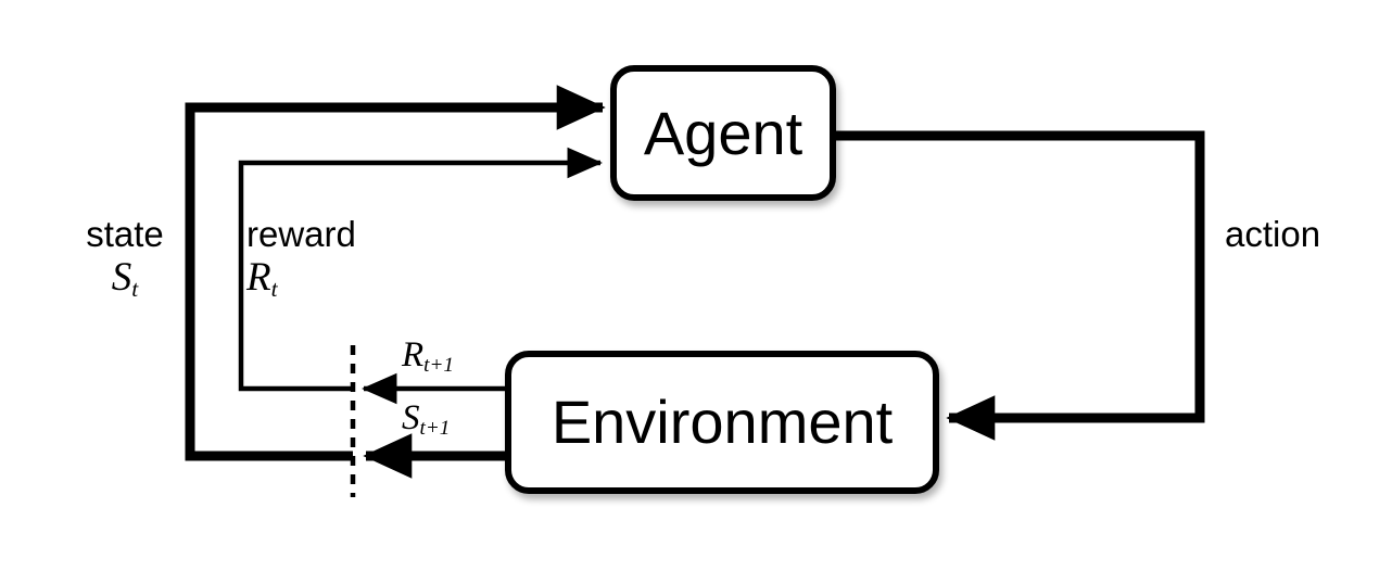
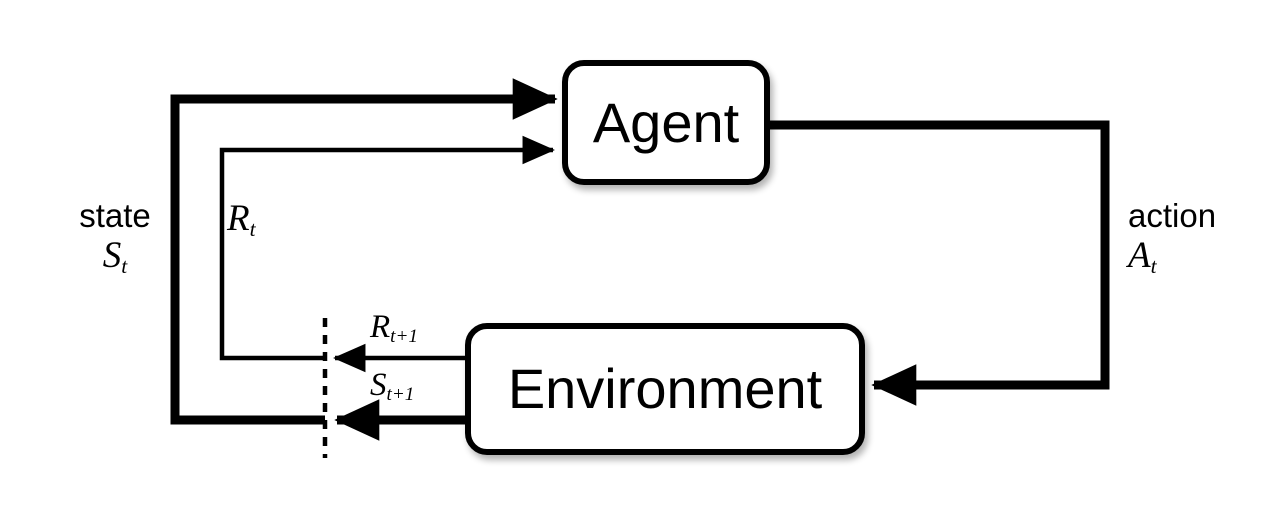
  Agent
  Environment
  state
  St
- reward
  Rt
  action
+ At
  Rt+1
  St+1
